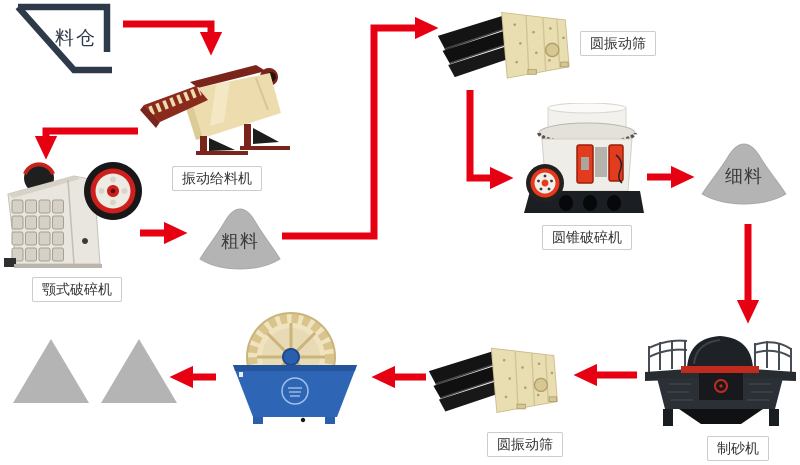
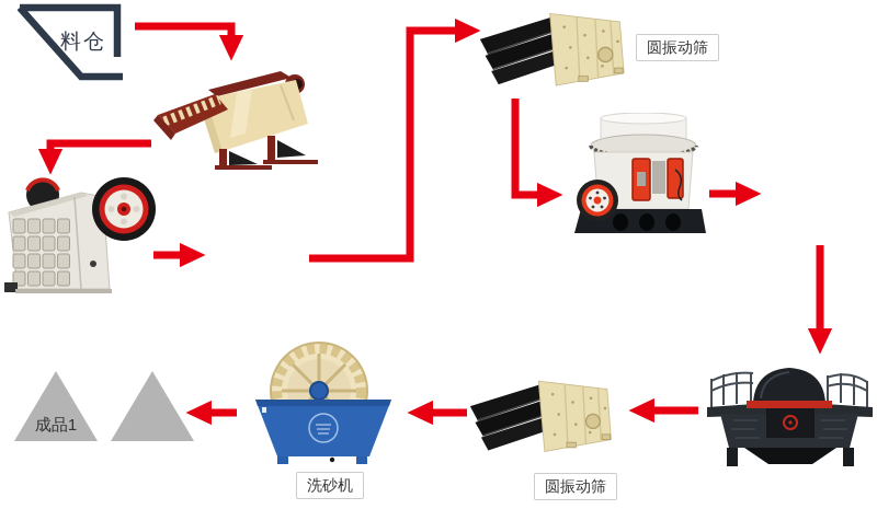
  料仓
- 振动给料机
- 颚式破碎机
- 粗料
  圆振动筛
- 圆锥破碎机
- 细料
- 制砂机
  圆振动筛
+ 洗砂机
+ 成品1
